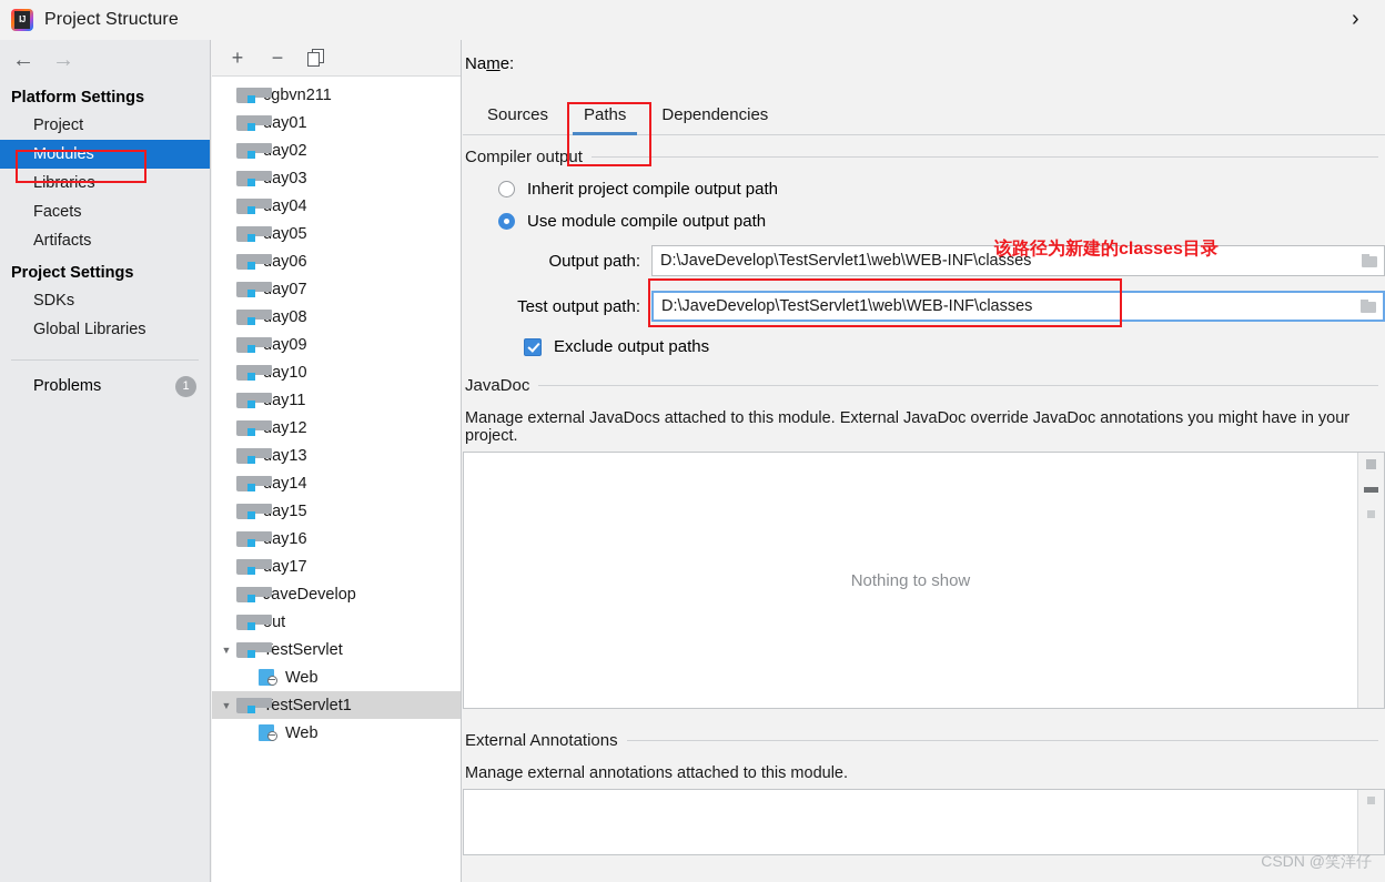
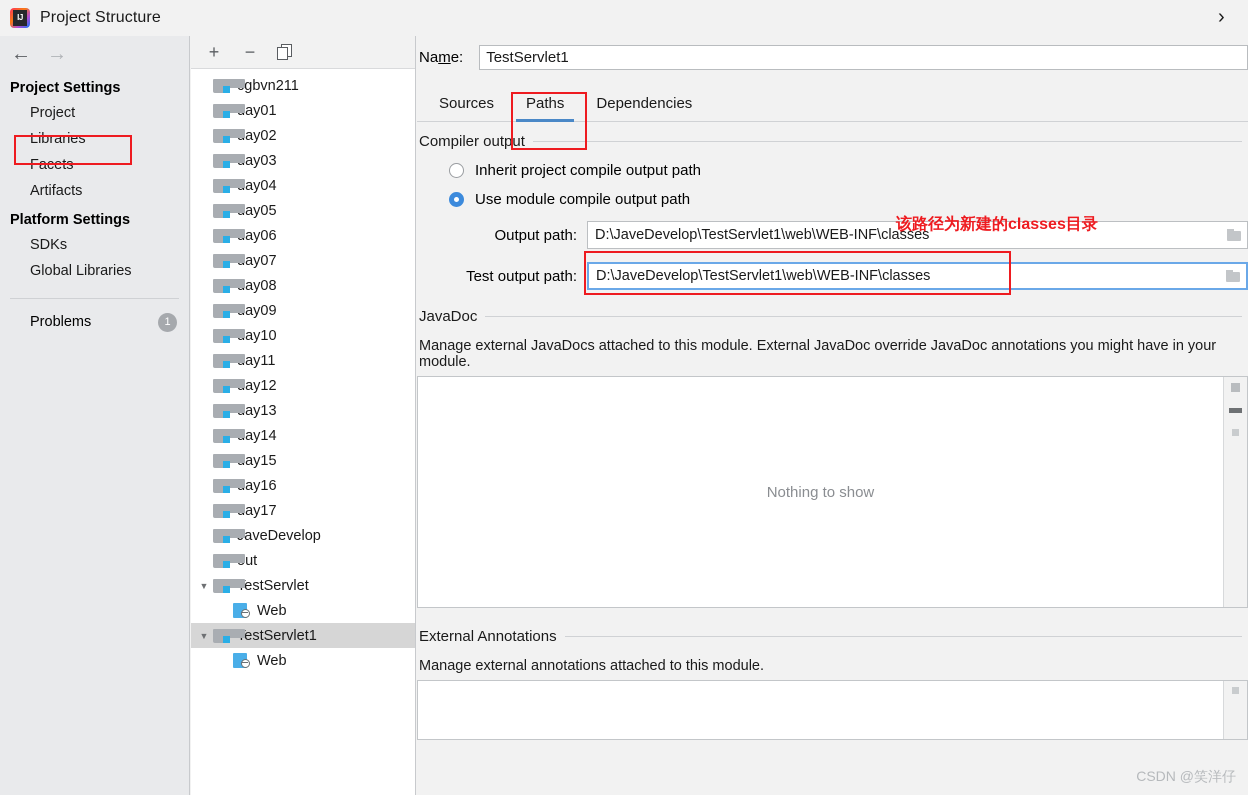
  Project Structure
  ›
  ←
  →
- Platform Settings
+ Project Settings
  Project
- Modules
  Libraries
  Facets
  Artifacts
- Project Settings
+ Platform Settings
  SDKs
  Global Libraries
  Problems
  1
  +
  −
  gbvn211
  ay01
  ay02
  ay03
  ay04
  ay05
  ay06
  ay07
  ay08
  ay09
  ay10
  ay11
  ay12
  ay13
  ay14
  ay15
  ay16
  ay17
  aveDevelop
  ▼
  estServlet
  Web
  ▼
  estServlet1
  Web
  Name:
+ TestServlet1
  Sources
  Paths
  Dependencies
  Compiler output
  Inherit project compile output path
  Use module compile output path
  Output path:
  D:\JaveDevelop\TestServlet1\web\WEB-INF\classes
  Test output path:
  D:\JaveDevelop\TestServlet1\web\WEB-INF\classes
- Exclude output paths
  JavaDoc
- Manage external JavaDocs attached to this module. External JavaDoc override JavaDoc annotations you might have in your project.
+ Manage external JavaDocs attached to this module. External JavaDoc override JavaDoc annotations you might have in your module.
  Nothing to show
  External Annotations
  Manage external annotations attached to this module.
  该路径为新建的classes目录
  CSDN @笑洋仔
